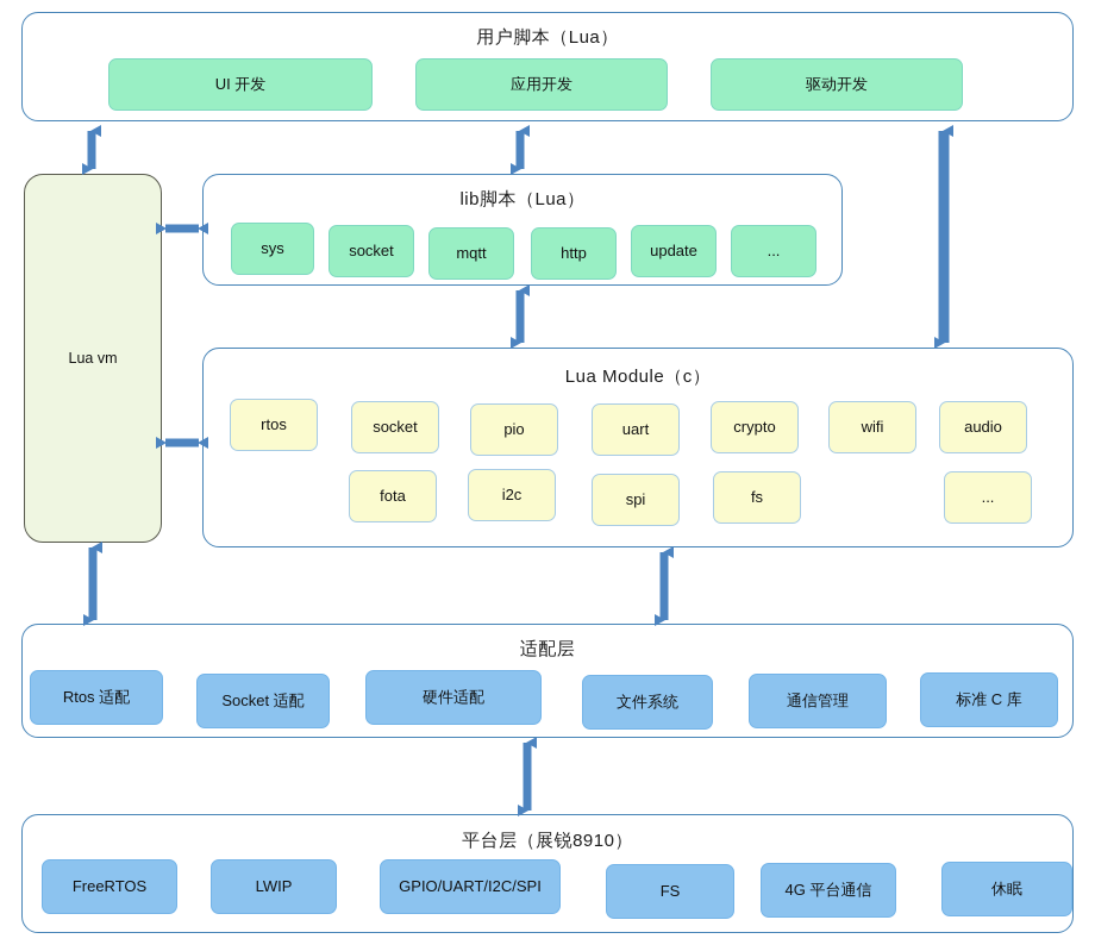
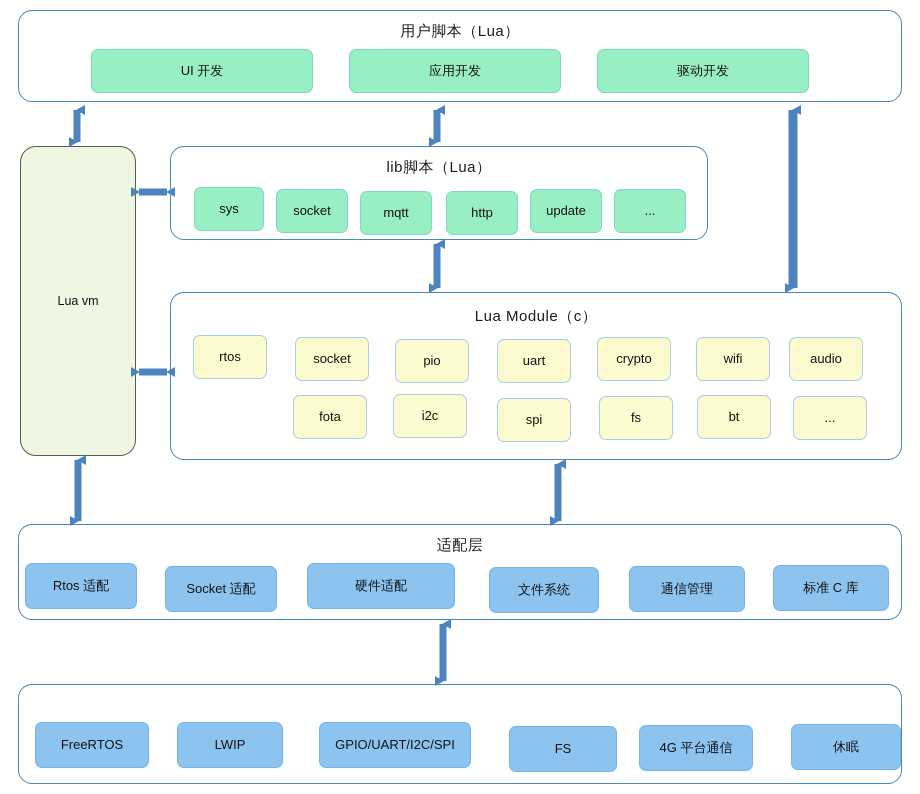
  用户脚本（Lua）
  UI 开发
  应用开发
  驱动开发
  Lua vm
  lib脚本（Lua）
  sys
  socket
  mqtt
  http
  update
  ...
  Lua Module（c）
  rtos
  socket
  pio
  uart
  crypto
  wifi
  audio
  fota
  i2c
  spi
  fs
+ bt
  ...
  适配层
  Rtos 适配
  Socket 适配
  硬件适配
  文件系统
  通信管理
  标准 C 库
- 平台层（展锐8910）
  FreeRTOS
  LWIP
  GPIO/UART/I2C/SPI
  FS
  4G 平台通信
  休眠
